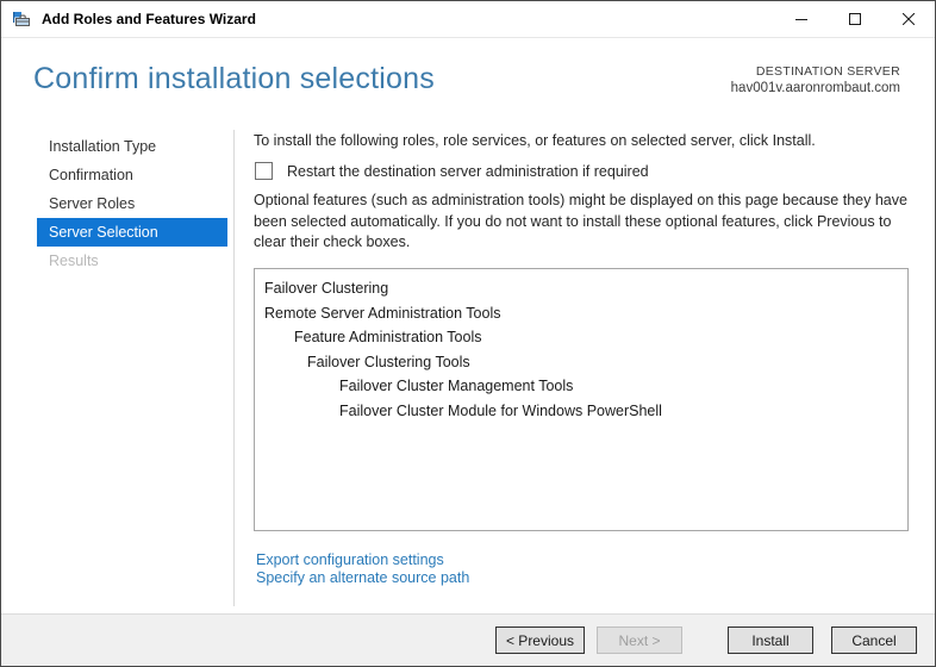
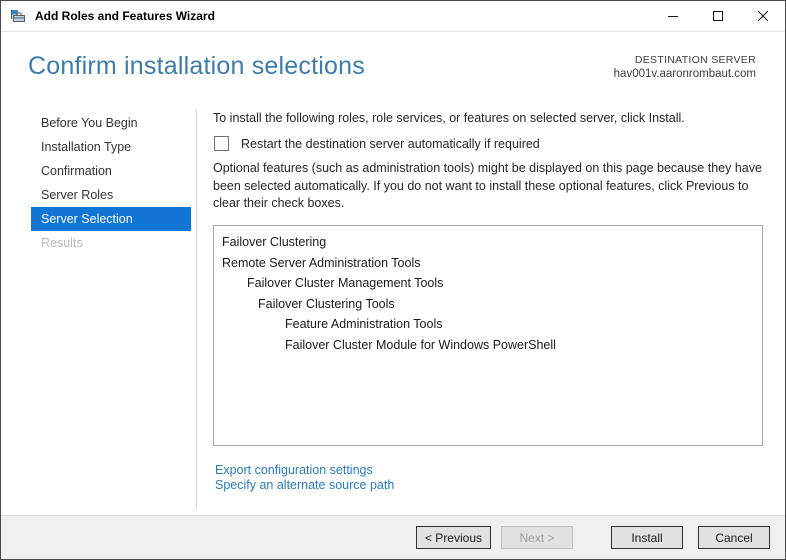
  Add Roles and Features Wizard
  Confirm installation selections
  DESTINATION SERVER
  hav001v.aaronrombaut.com
+ Before You Begin
  Installation Type
  Confirmation
  Server Roles
  Server Selection
  Results
  To install the following roles, role services, or features on selected server, click Install.
- Restart the destination server administration if required
+ Restart the destination server automatically if required
  Optional features (such as administration tools) might be displayed on this page because they have been selected automatically. If you do not want to install these optional features, click Previous to clear their check boxes.
  Failover Clustering
  Remote Server Administration Tools
- Feature Administration Tools
+ Failover Cluster Management Tools
  Failover Clustering Tools
- Failover Cluster Management Tools
+ Feature Administration Tools
  Failover Cluster Module for Windows PowerShell
  Export configuration settings
  Specify an alternate source path
  < Previous
  Next >
  Install
  Cancel
